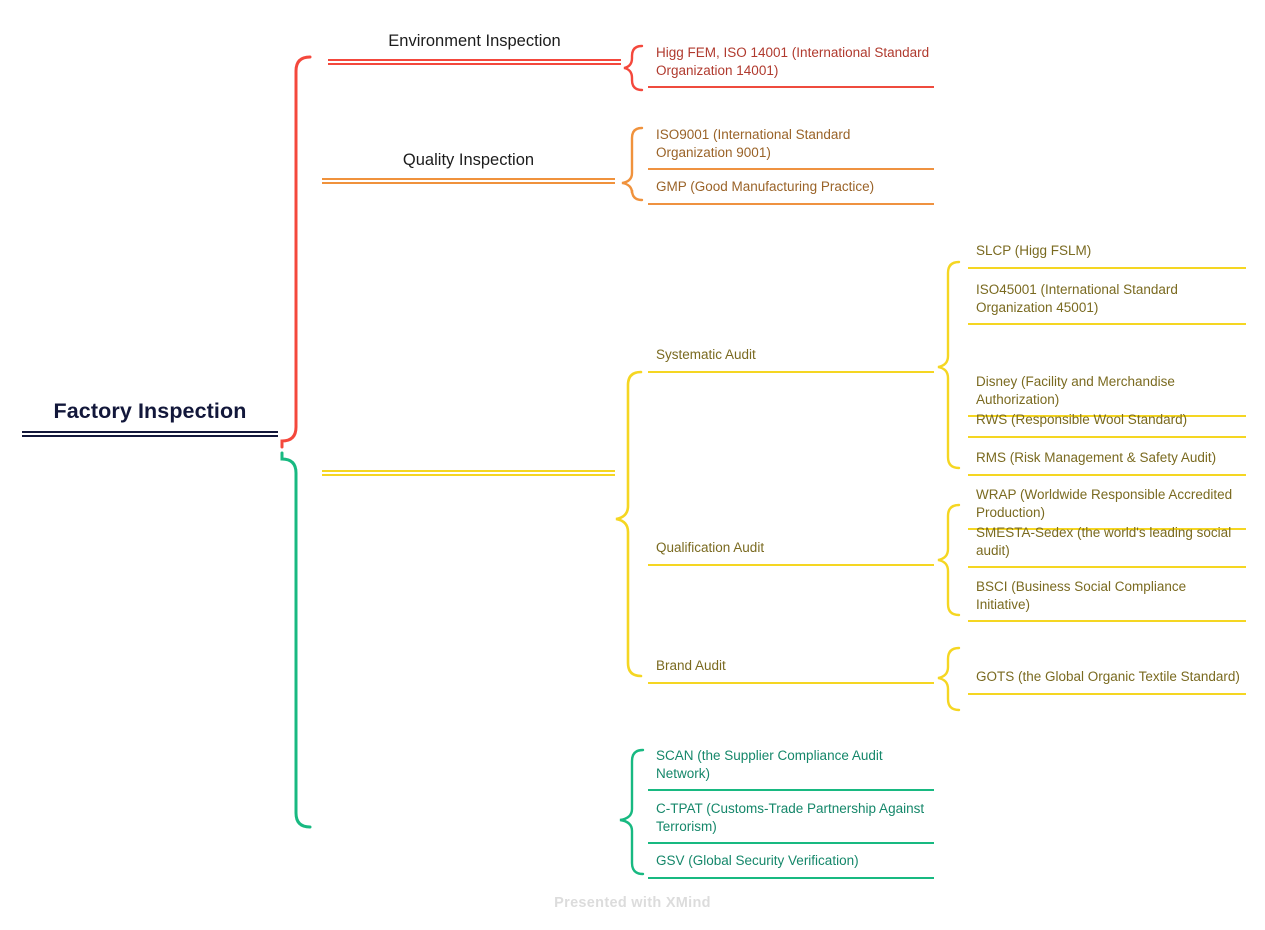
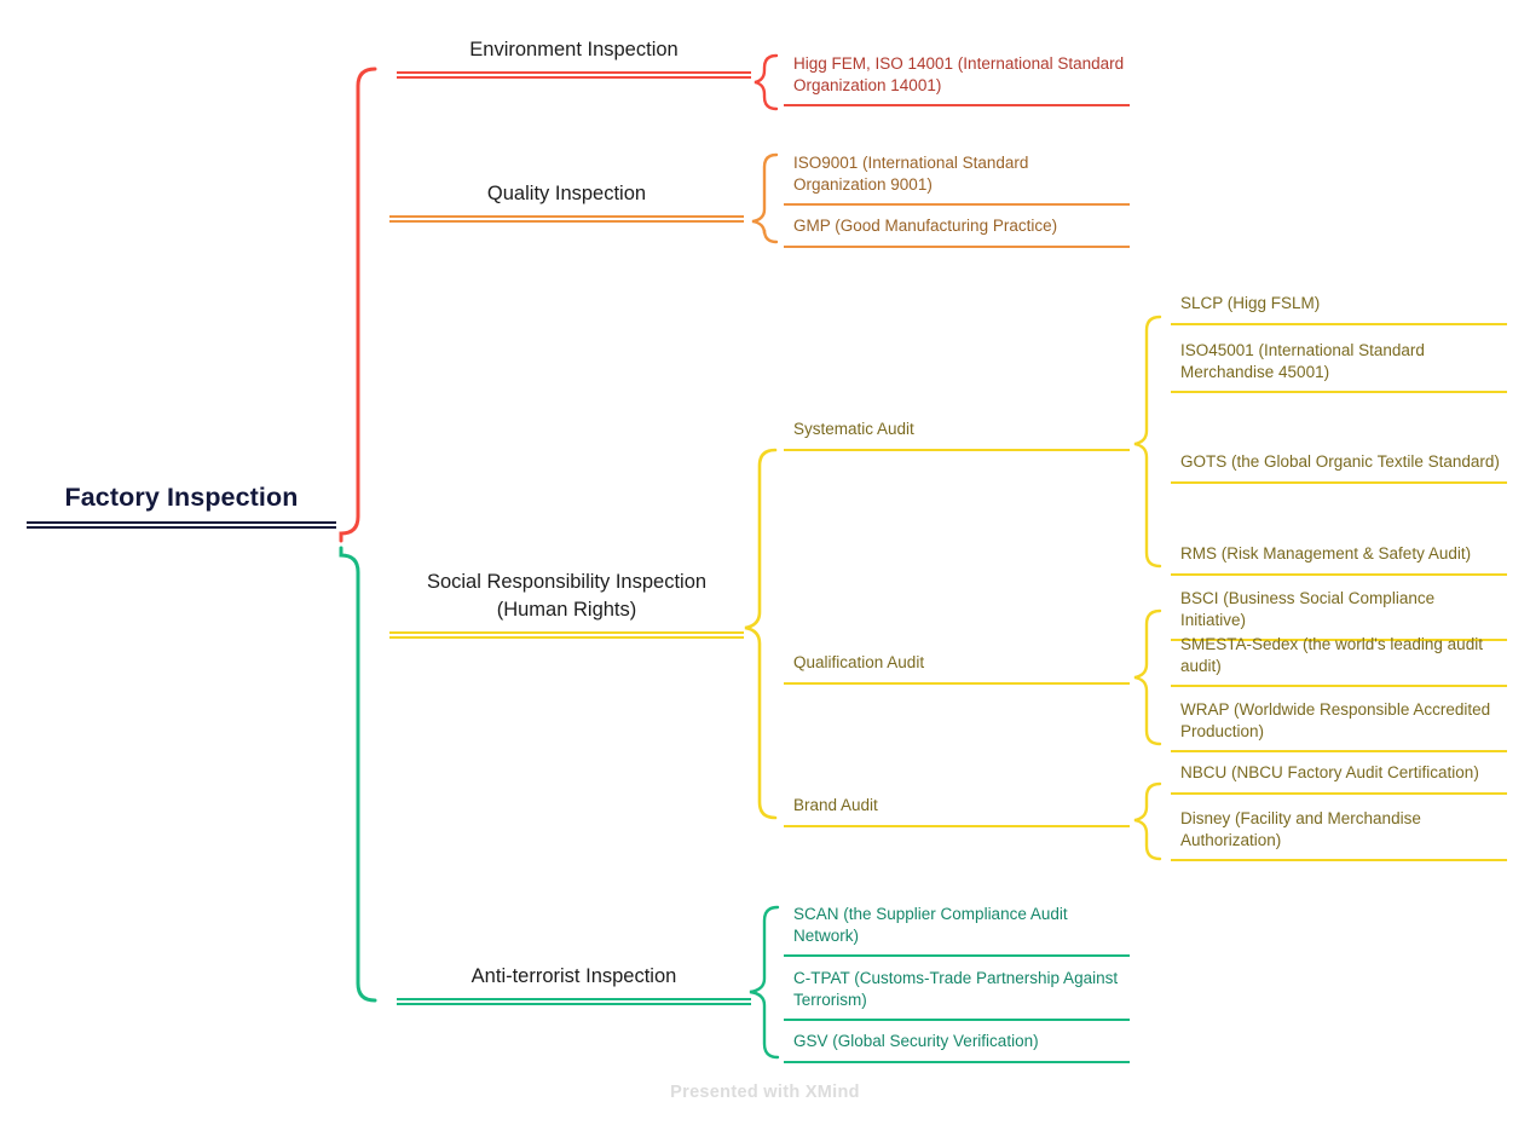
  Factory Inspection
  Environment Inspection
  Higg FEM, ISO 14001 (International Standard Organization 14001)
  Quality Inspection
  ISO9001 (International Standard Organization 9001)
  GMP (Good Manufacturing Practice)
+ Social Responsibility Inspection
+ (Human Rights)
  Systematic Audit
  Qualification Audit
  Brand Audit
  SLCP (Higg FSLM)
- ISO45001 (International Standard Organization 45001)
+ ISO45001 (International Standard Merchandise 45001)
- Disney (Facility and Merchandise Authorization)
+ GOTS (the Global Organic Textile Standard)
- RWS (Responsible Wool Standard)
  RMS (Risk Management & Safety Audit)
- WRAP (Worldwide Responsible Accredited Production)
+ BSCI (Business Social Compliance Initiative)
- SMESTA-Sedex (the world's leading social audit)
+ SMESTA-Sedex (the world's leading audit audit)
- BSCI (Business Social Compliance Initiative)
+ WRAP (Worldwide Responsible Accredited Production)
+ NBCU (NBCU Factory Audit Certification)
- GOTS (the Global Organic Textile Standard)
+ Disney (Facility and Merchandise Authorization)
+ Anti-terrorist Inspection
  SCAN (the Supplier Compliance Audit Network)
  C-TPAT (Customs-Trade Partnership Against Terrorism)
  GSV (Global Security Verification)
  Presented with XMind
